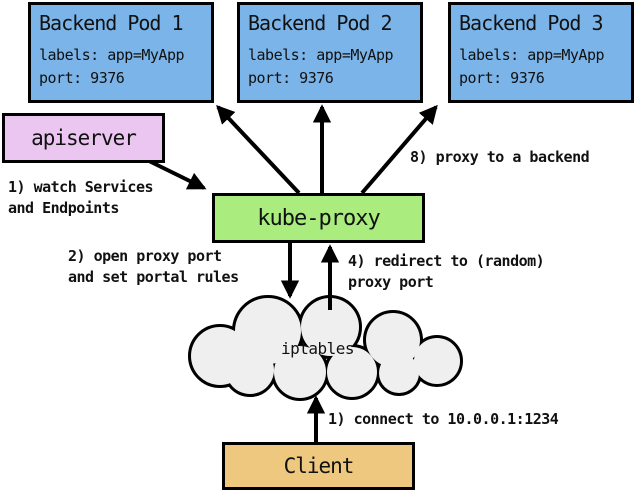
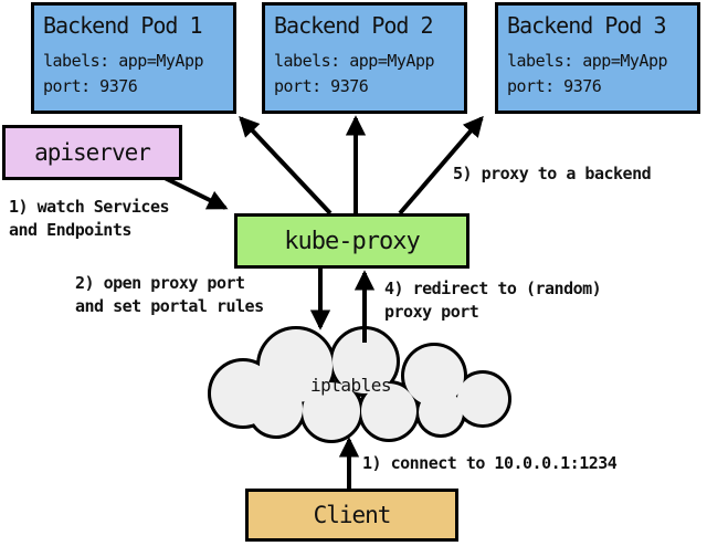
  Backend Pod 1
  labels: app=MyApp
  port: 9376
  Backend Pod 2
  labels: app=MyApp
  port: 9376
  Backend Pod 3
  labels: app=MyApp
  port: 9376
  apiserver
  kube-proxy
  iptables
  Client
  1) watch Services
  and Endpoints
  2) open proxy port
  and set portal rules
  1) connect to 10.0.0.1:1234
  4) redirect to (random)
  proxy port
- 8) proxy to a backend
+ 5) proxy to a backend
